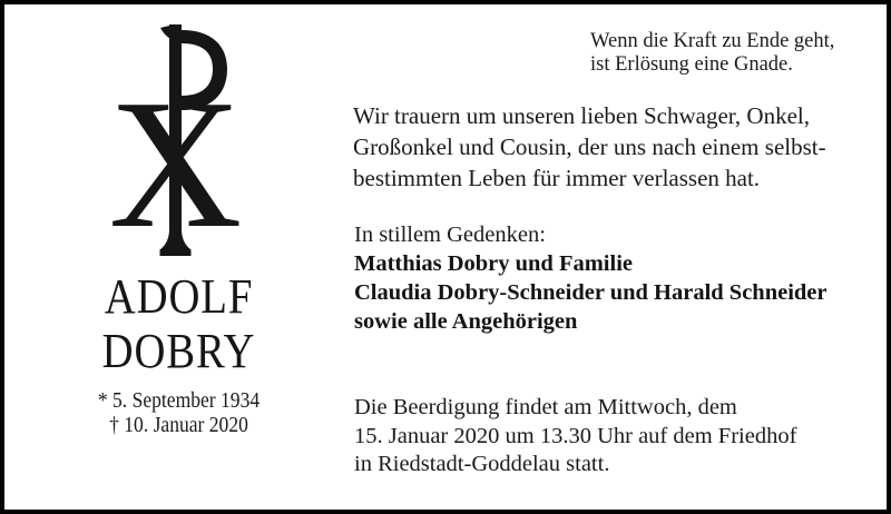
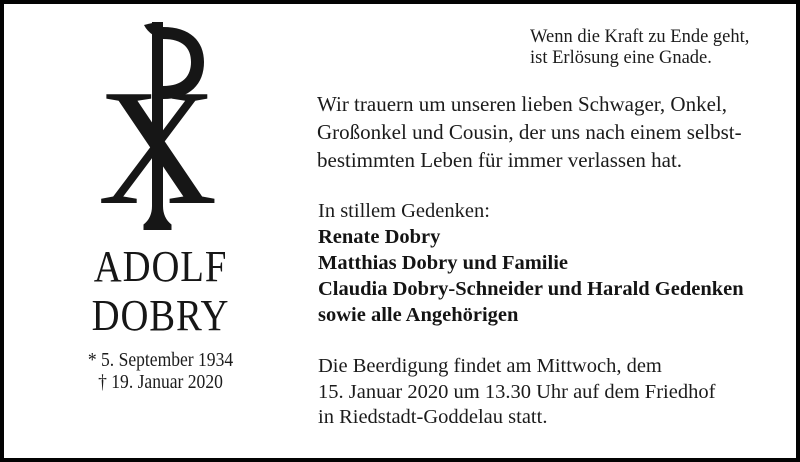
  Wenn die Kraft zu Ende geht,
  ist Erlösung eine Gnade.
  Wir trauern um unseren lieben Schwager, Onkel,
  Großonkel und Cousin, der uns nach einem selbst-
  bestimmten Leben für immer verlassen hat.
  In stillem Gedenken:
+ Renate Dobry
  Matthias Dobry und Familie
- Claudia Dobry-Schneider und Harald Schneider
+ Claudia Dobry-Schneider und Harald Gedenken
  sowie alle Angehörigen
  ADOLF
  DOBRY
  * 5. September 1934
- † 10. Januar 2020
+ † 19. Januar 2020
  Die Beerdigung findet am Mittwoch, dem
  15. Januar 2020 um 13.30 Uhr auf dem Friedhof
  in Riedstadt-Goddelau statt.
